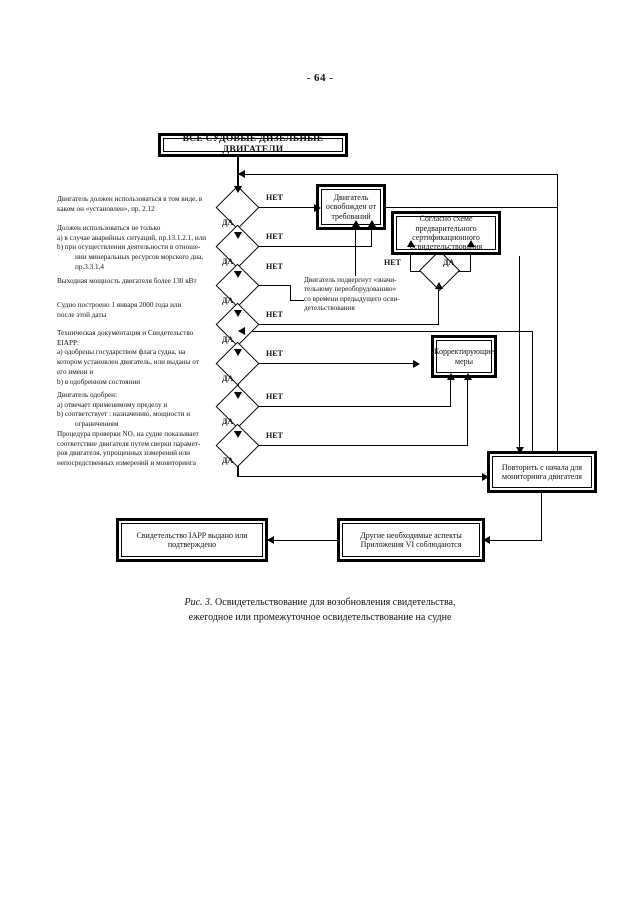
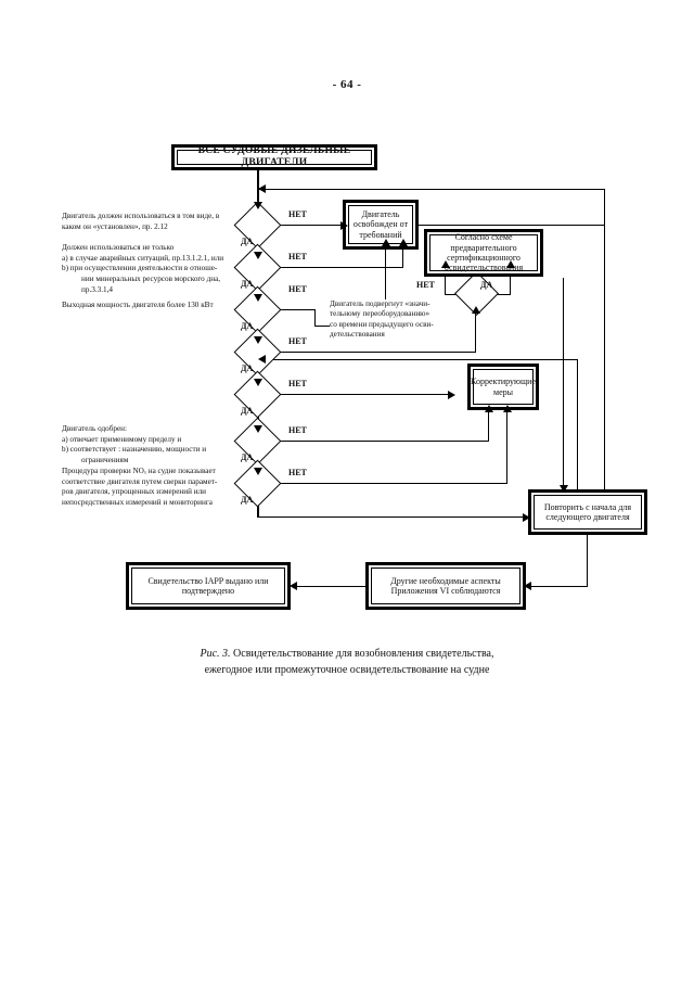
  - 64 -
  ВСЕ СУДОВЫЕ ДИЗЕЛЬНЫЕ ДВИГАТЕЛИ
  Двигатель освобожден от требований
  Согласно схеме предварительного сертификационного освидетельствования
  Корректирующие меры
- Повторить с начала для мониторинга двигателя
+ Повторить с начала для следующего двигателя
  Другие необходимые аспекты Приложения VI соблюдаются
  Свидетельство IAPP выдано или подтверждено
  НЕТ
  ДА
  НЕТ
  ДА
  НЕТ
  ДА
  НЕТ
  ДА
  НЕТ
  ДА
  НЕТ
  ДА
  НЕТ
  ДА
  НЕТ
  ДА
  Двигатель должен использоваться в том виде, в
  каком он «установлен», пр. 2.12
  Должен использоваться не только
  a) в случае аварийных ситуаций, пр.13.1.2.1, или
  b) при осуществлении деятельности в отноше-
  нии минеральных ресурсов морского дна,
  пр.3.3.1,4
  Выходная мощность двигателя более 130 кВт
- Судно построено 1 января 2000 года или
- после этой даты
- Техническая документация и Свидетельство
- EIAPP:
- a) одобрены государством флага судна, на
- котором установлен двигатель, или выданы от
- его имени и
- b) в одобренном состоянии
  Двигатель одобрен:
  a) отвечает применимому пределу и
  b) соответствует : назначению, мощности и
  ограничениям
  Процедура проверки NOₓ на судне показывает
  соответствие двигателя путем сверки парамет-
  ров двигателя, упрощенных измерений или
  непосредственных измерений и мониторинга
  Двигатель подвергнут «значи-
  тельному переоборудованию»
  со времени предыдущего осви-
  детельствования
  Рис. 3. Освидетельствование для возобновления свидетельства,
  ежегодное или промежуточное освидетельствование на судне
